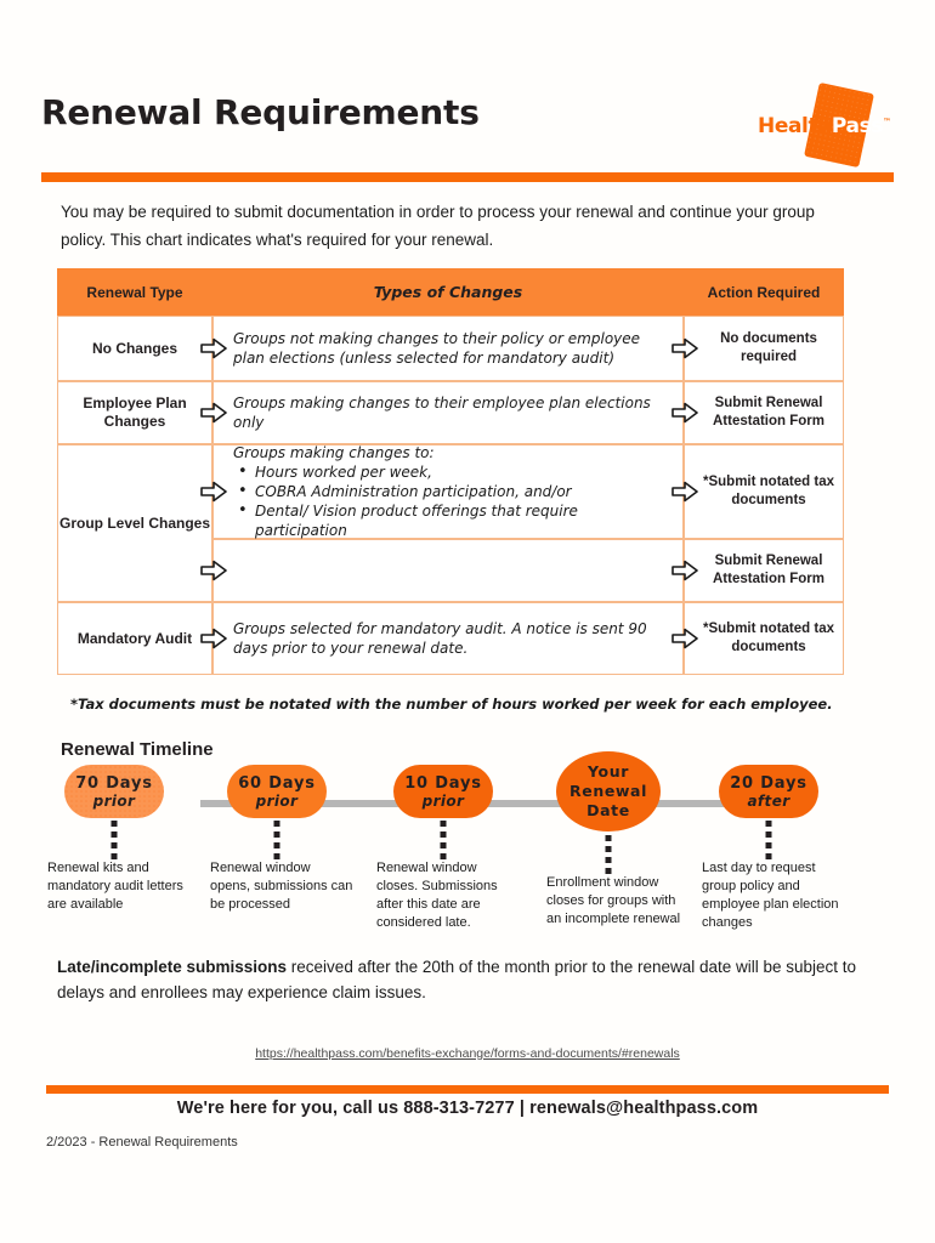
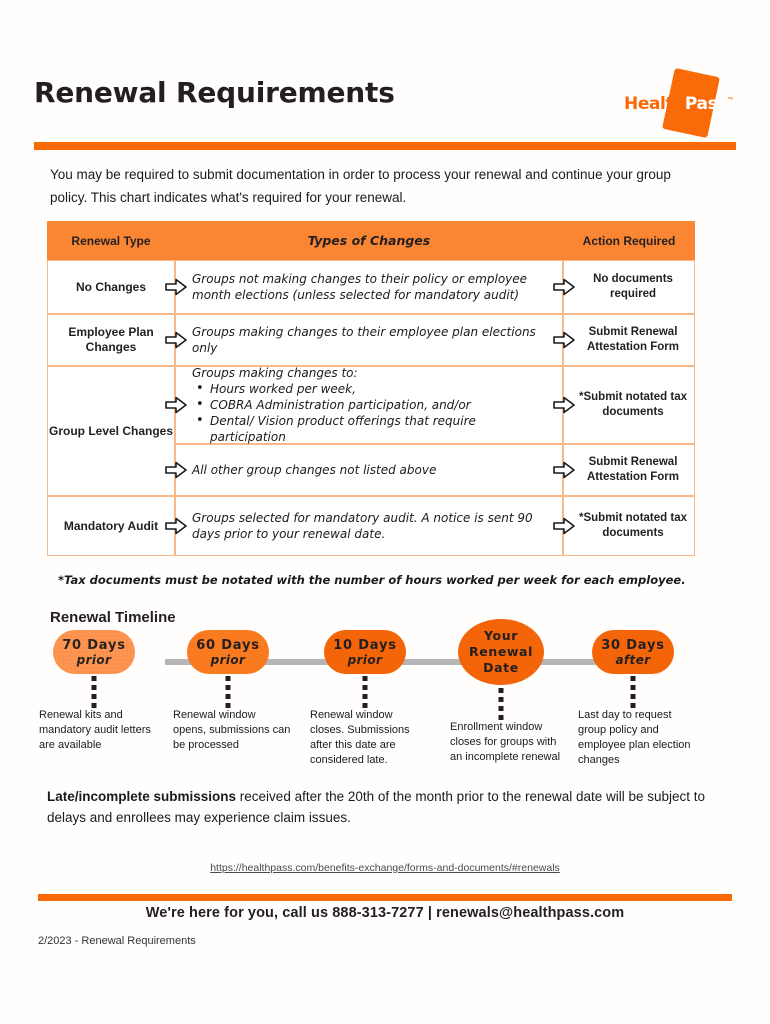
  Renewal Requirements
  HealthPass™
  You may be required to submit documentation in order to process your renewal and continue your group policy. This chart indicates what's required for your renewal.
  Renewal Type
  Types of Changes
  Action Required
  No Changes
- Groups not making changes to their policy or employee plan elections (unless selected for mandatory audit)
+ Groups not making changes to their policy or employee month elections (unless selected for mandatory audit)
  No documents required
  Employee Plan Changes
  Groups making changes to their employee plan elections only
  Submit Renewal Attestation Form
  Group Level Changes
  Groups making changes to:
  Hours worked per week,
  COBRA Administration participation, and/or
  Dental/ Vision product offerings that require participation
  *Submit notated tax documents
+ All other group changes not listed above
  Submit Renewal Attestation Form
  Mandatory Audit
  Groups selected for mandatory audit. A notice is sent 90 days prior to your renewal date.
  *Submit notated tax documents
  *Tax documents must be notated with the number of hours worked per week for each employee.
  Renewal Timeline
  Renewal kits and mandatory audit letters are available
  60 Days
  prior
  Renewal window opens, submissions can be processed
  10 Days
  prior
  Renewal window closes. Submissions after this date are considered late.
  Your Renewal Date
  Enrollment window closes for groups with an incomplete renewal
- 20 Days
+ 30 Days
  after
  Last day to request group policy and employee plan election changes
  Late/incomplete submissions received after the 20th of the month prior to the renewal date will be subject to delays and enrollees may experience claim issues.
  https://healthpass.com/benefits-exchange/forms-and-documents/#renewals
  We're here for you, call us 888-313-7277 | renewals@healthpass.com
  2/2023 - Renewal Requirements
